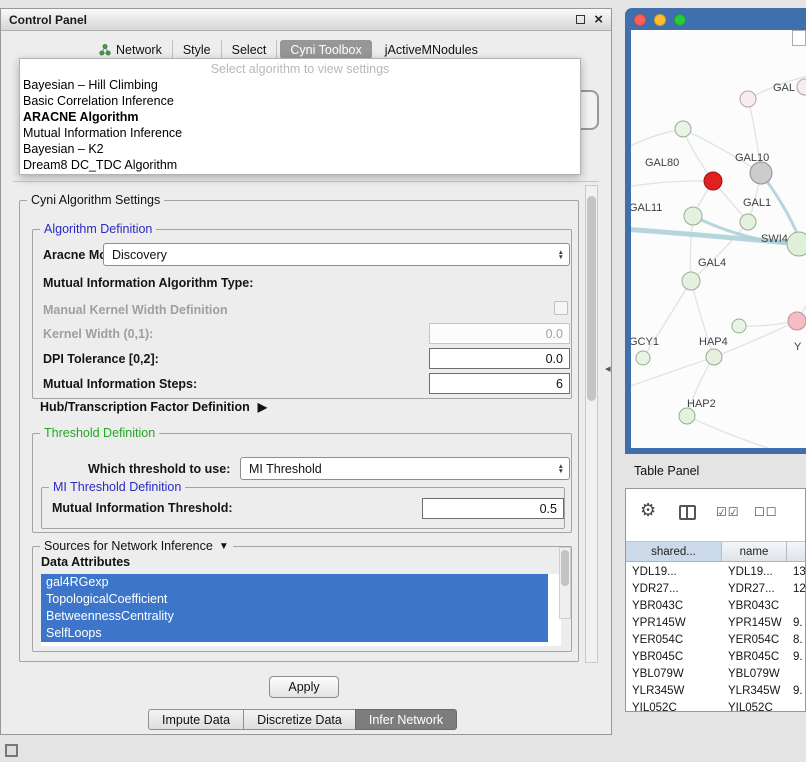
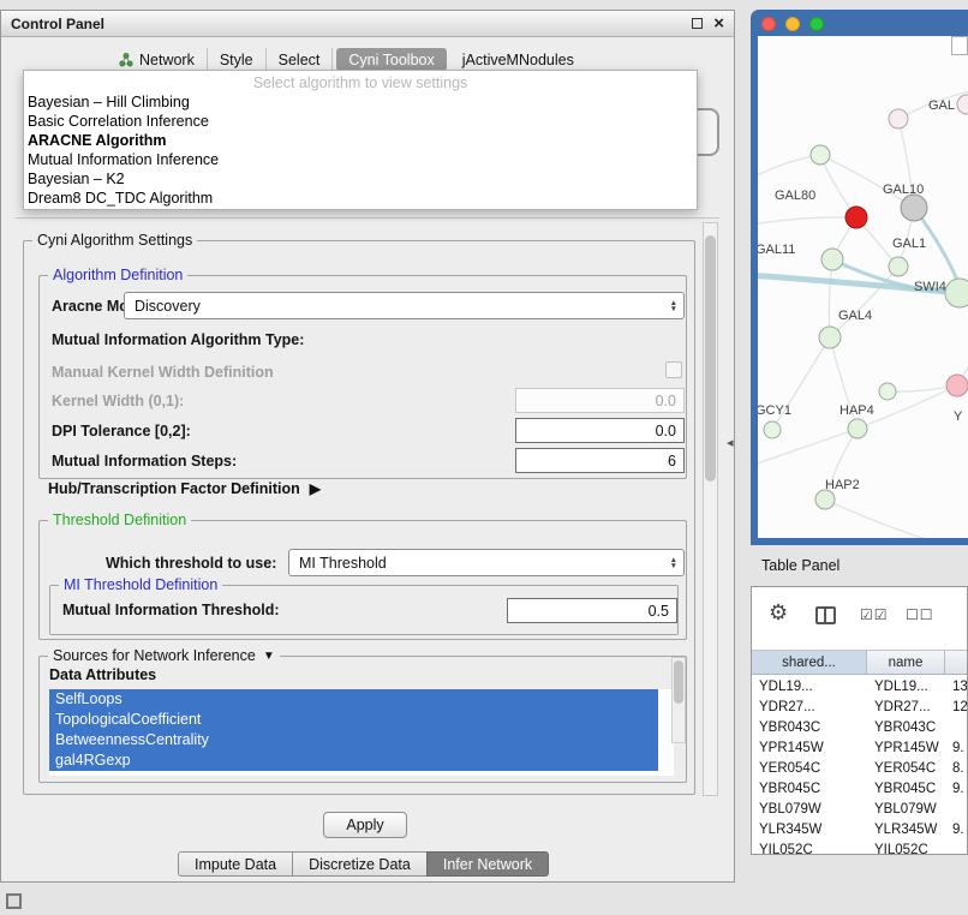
  Control Panel
  ×
  Network
  Style
  Select
  Cyni Toolbox
  jActiveMNodules
  Select algorithm to view settings
  Bayesian – Hill Climbing
  Basic Correlation Inference
  ARACNE Algorithm
  Mutual Information Inference
  Bayesian – K2
  Dream8 DC_TDC Algorithm
  Cyni Algorithm Settings
  Algorithm Definition
  Discovery
  Mutual Information Algorithm Type:
  Manual Kernel Width Definition
  Kernel Width (0,1):
  0.0
  DPI Tolerance [0,2]:
  0.0
  Mutual Information Steps:
  6
  Hub/Transcription Factor Definition
  ▶
  Threshold Definition
  Which threshold to use:
  MI Threshold
  MI Threshold Definition
  Mutual Information Threshold:
  0.5
  Sources for Network Inference
  ▼
  Data Attributes
- gal4RGexp
+ SelfLoops
  TopologicalCoefficient
  BetweennessCentrality
- SelfLoops
+ gal4RGexp
  Apply
  Impute Data
  Discretize Data
  Infer Network
  ◂
  GAL
  GAL80
  GAL10
  GAL11
  GAL1
  SWI4
  GAL4
  GCY1
  HAP4
  Y
  HAP2
  Table Panel
  ⚙
  ☑☑
  ☐☐
  shared...
  name
  YDL19...
  YDL19...
  13
  YDR27...
  YDR27...
  12
  YBR043C
  YBR043C
  YPR145W
  YPR145W
  9.
  YER054C
  YER054C
  8.
  YBR045C
  YBR045C
  9.
  YBL079W
  YBL079W
  YLR345W
  YLR345W
  9.
  YIL052C
  YIL052C
